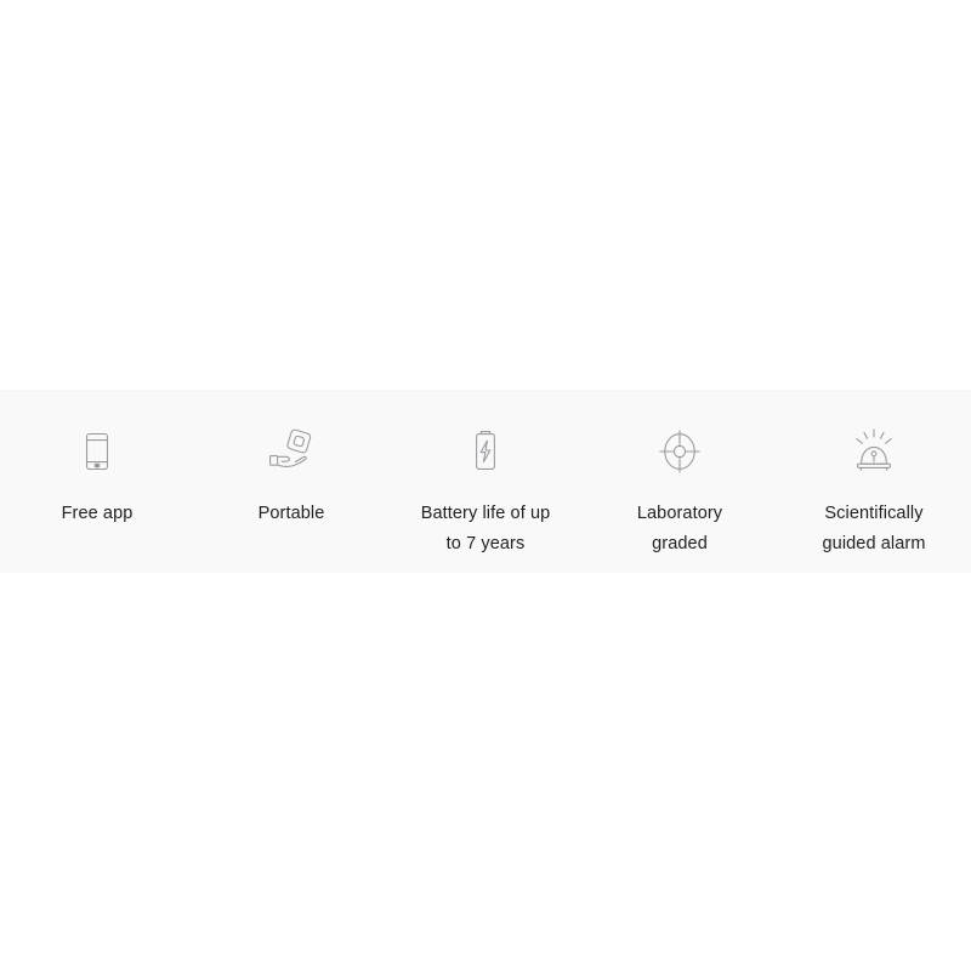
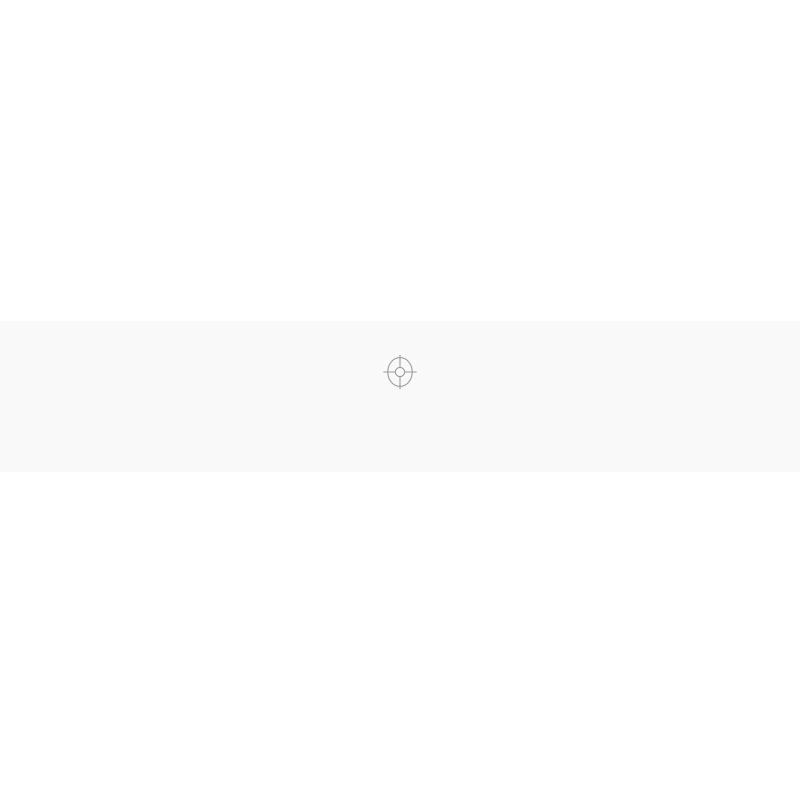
- Free app
- Portable
- Battery life of up
- to 7 years
- Laboratory
- graded
- Scientifically
- guided alarm
